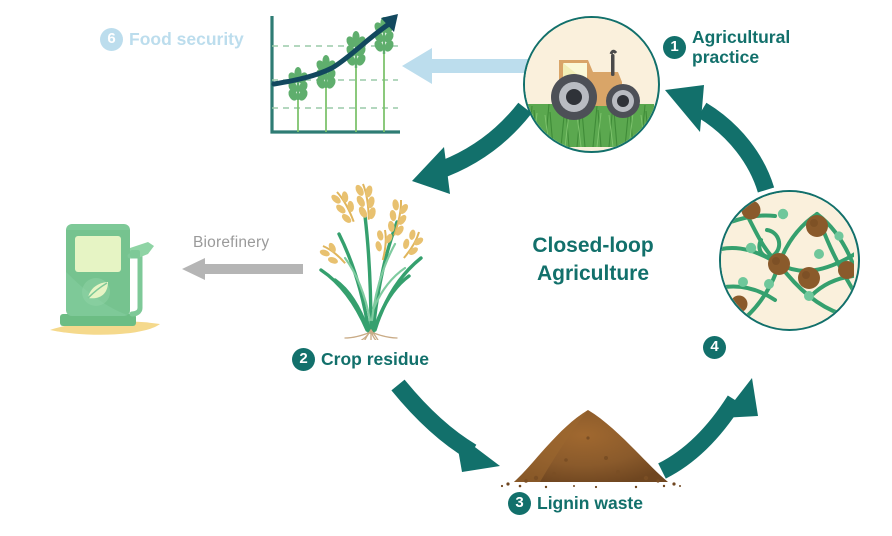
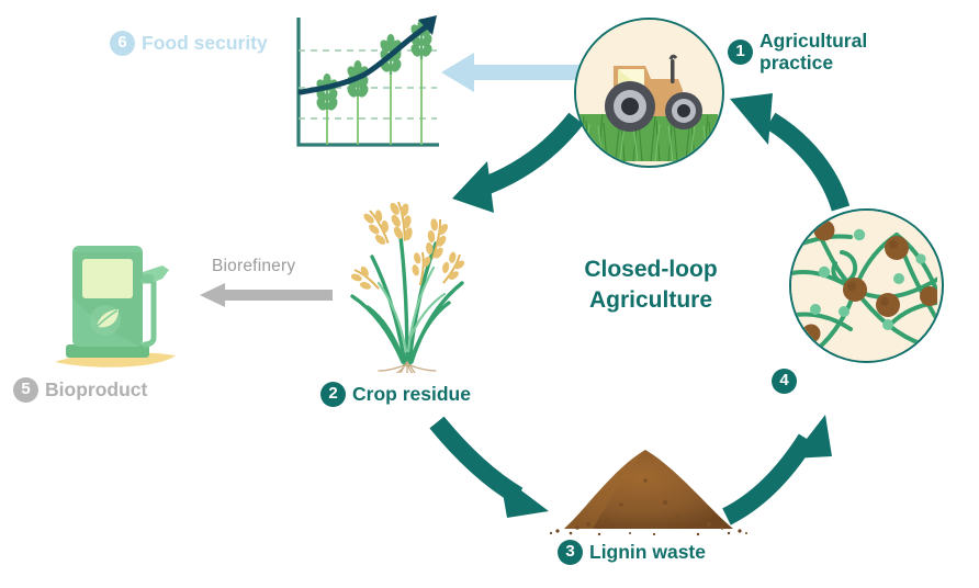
  Closed-loop
  Agriculture
  Biorefinery
  1
  Agricultural
  practice
  2
  Crop residue
  3
  Lignin waste
  4
+ 5
+ Bioproduct
  6
  Food security
